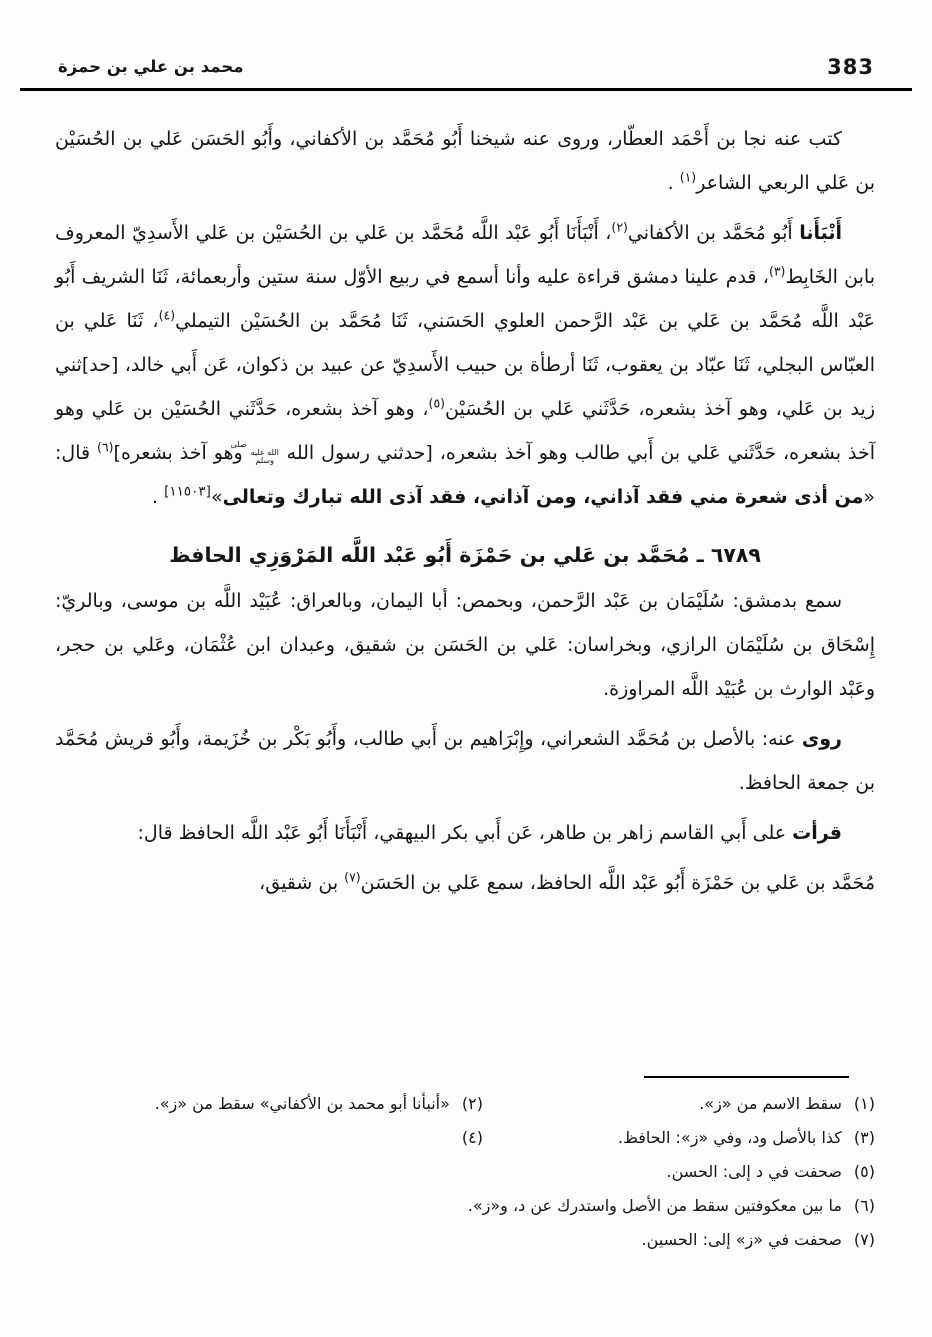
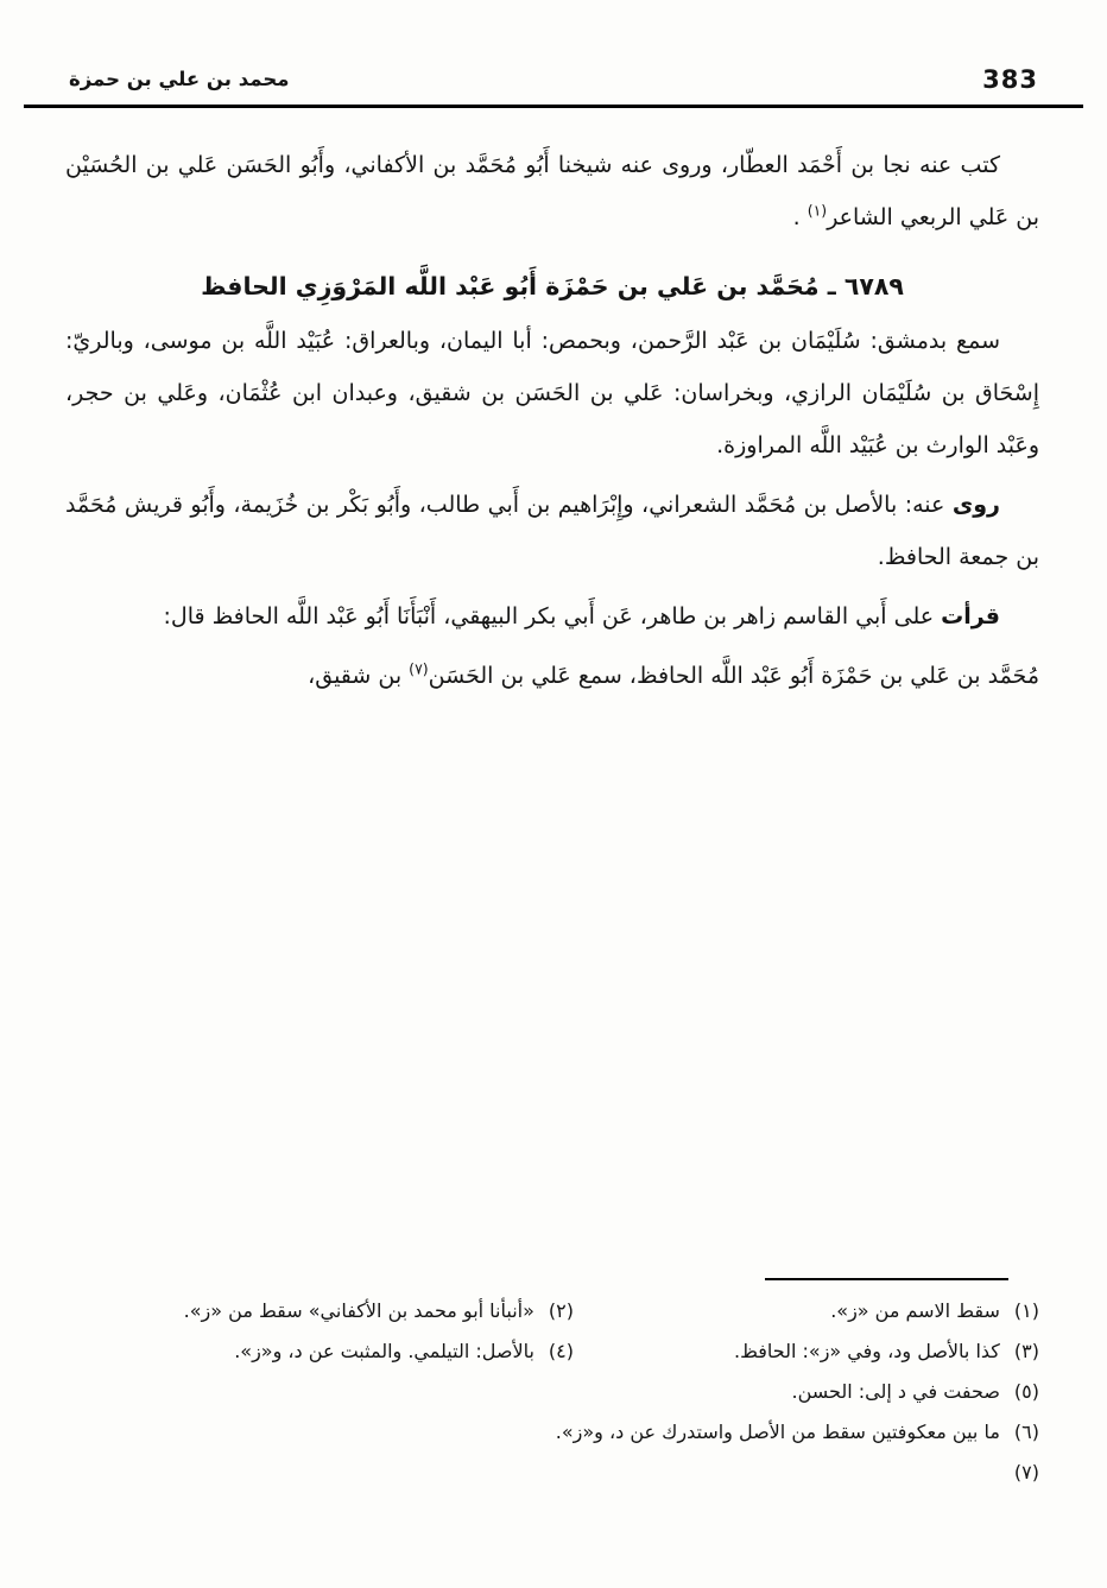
  383
  محمد بن علي بن حمزة
  كتب عنه نجا بن أَحْمَد العطّار، وروى عنه شيخنا أَبُو مُحَمَّد بن الأكفاني، وأَبُو الحَسَن عَلي بن الحُسَيْن بن عَلي الربعي الشاعر(١) .
- أَنْبَأَنا أَبُو مُحَمَّد بن الأكفاني(٢)، أَنْبَأَنَا أَبُو عَبْد اللَّه مُحَمَّد بن عَلي بن الحُسَيْن بن عَلي الأَسدِيّ المعروف بابن الخَابِط(٣)، قدم علينا دمشق قراءة عليه وأنا أسمع في ربيع الأوّل سنة ستين وأربعمائة، ثَنَا الشريف أَبُو عَبْد اللَّه مُحَمَّد بن عَلي بن عَبْد الرَّحمن العلوي الحَسَني، ثَنَا مُحَمَّد بن الحُسَيْن التيملي(٤)، ثَنَا عَلي بن العبّاس البجلي، ثَنَا عبّاد بن يعقوب، ثَنَا أرطأة بن حبيب الأَسدِيّ عن عبيد بن ذكوان، عَن أَبي خالد، [حد]ثني زيد بن عَلي، وهو آخذ بشعره، حَدَّثَني عَلي بن الحُسَيْن(٥)، وهو آخذ بشعره، حَدَّثَني الحُسَيْن بن عَلي وهو آخذ بشعره، حَدَّثَني عَلي بن أَبي طالب وهو آخذ بشعره، [حدثني رسول الله صلى الله عليه وسلم وهو آخذ بشعره](٦) قال: «من أذى شعرة مني فقد آذاني، ومن آذاني، فقد آذى الله تبارك وتعالى»[١١٥٠٣] .
  ٦٧٨٩ ـ مُحَمَّد بن عَلي بن حَمْزَة أَبُو عَبْد اللَّه المَرْوَزِي الحافظ
  سمع بدمشق: سُلَيْمَان بن عَبْد الرَّحمن، وبحمص: أبا اليمان، وبالعراق: عُبَيْد اللَّه بن موسى، وبالريّ: إِسْحَاق بن سُلَيْمَان الرازي، وبخراسان: عَلي بن الحَسَن بن شقيق، وعبدان ابن عُثْمَان، وعَلي بن حجر، وعَبْد الوارث بن عُبَيْد اللَّه المراوزة.
  روى عنه: بالأصل بن مُحَمَّد الشعراني، وإِبْرَاهيم بن أَبي طالب، وأَبُو بَكْر بن خُزَيمة، وأَبُو قريش مُحَمَّد بن جمعة الحافظ.
  قرأت على أَبي القاسم زاهر بن طاهر، عَن أَبي بكر البيهقي، أَنْبَأَنَا أَبُو عَبْد اللَّه الحافظ قال:
  مُحَمَّد بن عَلي بن حَمْزَة أَبُو عَبْد اللَّه الحافظ، سمع عَلي بن الحَسَن(٧) بن شقيق،
  (١)
  سقط الاسم من «ز».
  (٢)
  «أنبأنا أبو محمد بن الأكفاني» سقط من «ز».
  (٣)
  كذا بالأصل ود، وفي «ز»: الحافظ.
  (٤)
+ بالأصل: التيلمي. والمثبت عن د، و«ز».
  (٥)
  صحفت في د إلى: الحسن.
  (٦)
  ما بين معكوفتين سقط من الأصل واستدرك عن د، و«ز».
  (٧)
- صحفت في «ز» إلى: الحسين.
